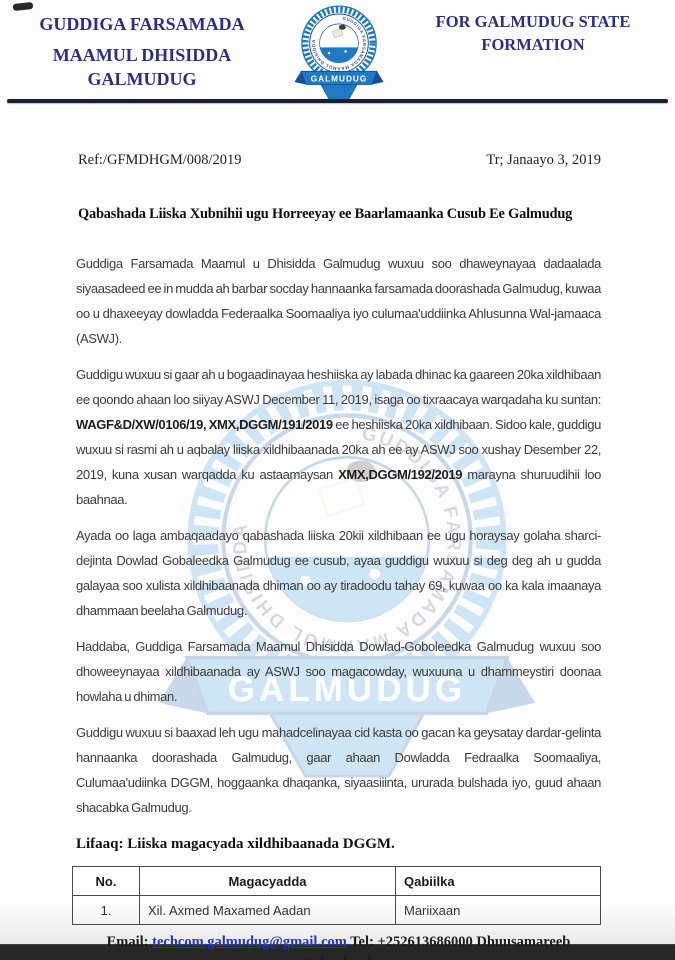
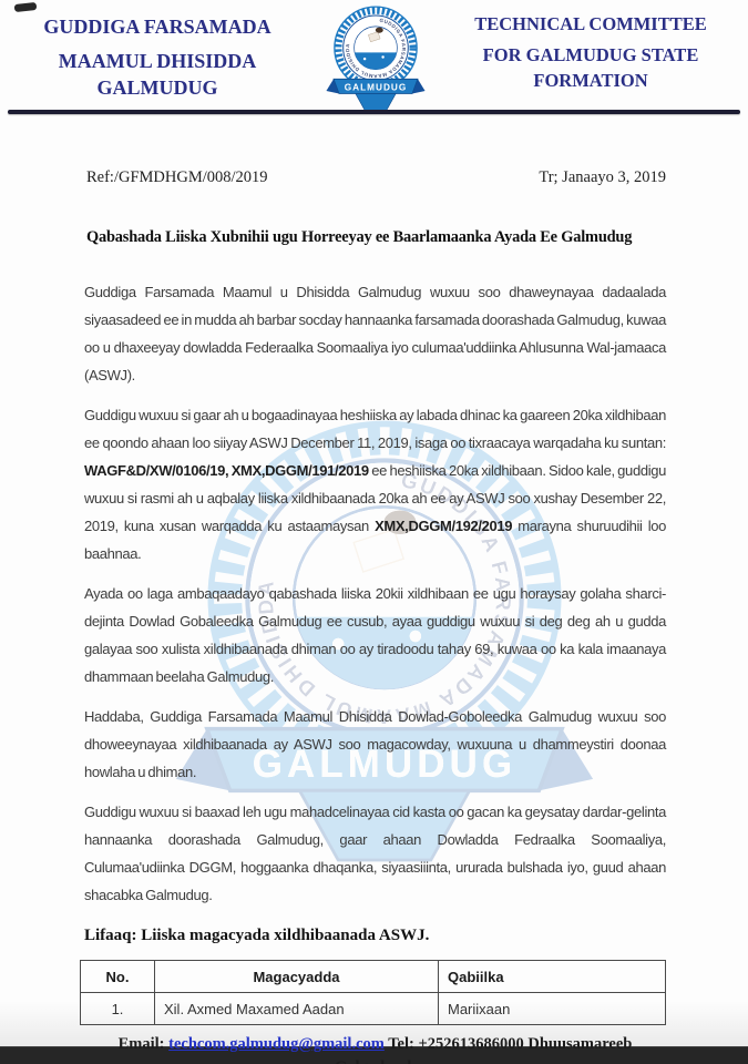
  GUDDIGA FARSAMADA
  MAAMUL DHISIDDA
  GALMUDUG
+ TECHNICAL COMMITTEE
  FOR GALMUDUG STATE
  FORMATION
  Ref:/GFMDHGM/008/2019
  Tr; Janaayo 3, 2019
- Qabashada Liiska Xubnihii ugu Horreeyay ee Baarlamaanka Cusub Ee Galmudug
+ Qabashada Liiska Xubnihii ugu Horreeyay ee Baarlamaanka Ayada Ee Galmudug
  Guddiga Farsamada Maamul u Dhisidda Galmudug wuxuu soo dhaweynayaa dadaalada siyaasadeed ee in mudda ah barbar socday hannaanka farsamada doorashada Galmudug, kuwaa oo u dhaxeeyay dowladda Federaalka Soomaaliya iyo culumaa'uddiinka Ahlusunna Wal-jamaaca (ASWJ).
  Guddigu wuxuu si gaar ah u bogaadinayaa heshiiska ay labada dhinac ka gaareen 20ka xildhibaan ee qoondo ahaan loo siiyay ASWJ December 11, 2019, isaga oo tixraacaya warqadaha ku suntan: WAGF&D/XW/0106/19, XMX,DGGM/191/2019 ee heshiiska 20ka xildhibaan. Sidoo kale, guddigu wuxuu si rasmi ah u aqbalay liiska xildhibaanada 20ka ah ee ay ASWJ soo xushay Desember 22, 2019, kuna xusan warqadda ku astaamaysan XMX,DGGM/192/2019 marayna shuruudihii loo baahnaa.
  Ayada oo laga ambaqaadayo qabashada liiska 20kii xildhibaan ee ugu horaysay golaha sharci-dejinta Dowlad Gobaleedka Galmudug ee cusub, ayaa guddigu wuxuu si deg deg ah u gudda galayaa soo xulista xildhibaanada dhiman oo ay tiradoodu tahay 69, kuwaa oo ka kala imaanaya dhammaan beelaha Galmudug.
  Haddaba, Guddiga Farsamada Maamul Dhisidda Dowlad-Goboleedka Galmudug wuxuu soo dhoweeynayaa xildhibaanada ay ASWJ soo magacowday, wuxuuna u dhammeystiri doonaa howlaha u dhiman.
  Guddigu wuxuu si baaxad leh ugu mahadcelinayaa cid kasta oo gacan ka geysatay dardar-gelinta hannaanka doorashada Galmudug, gaar ahaan Dowladda Fedraalka Soomaaliya, Culumaa'udiinka DGGM, hoggaanka dhaqanka, siyaasiiinta, ururada bulshada iyo, guud ahaan shacabka Galmudug.
- Lifaaq: Liiska magacyada xildhibaanada DGGM.
+ Lifaaq: Liiska magacyada xildhibaanada ASWJ.
  No.	Magacyadda	Qabiilka
  1.	Xil. Axmed Maxamed Aadan	Mariixaan
  Email: techcom.galmudug@gmail.com Tel: +252613686000 Dhuusamareeb
